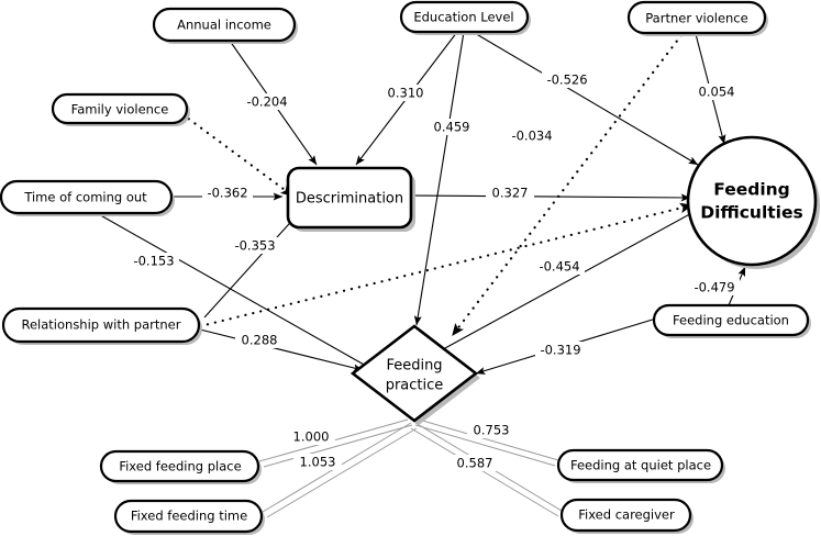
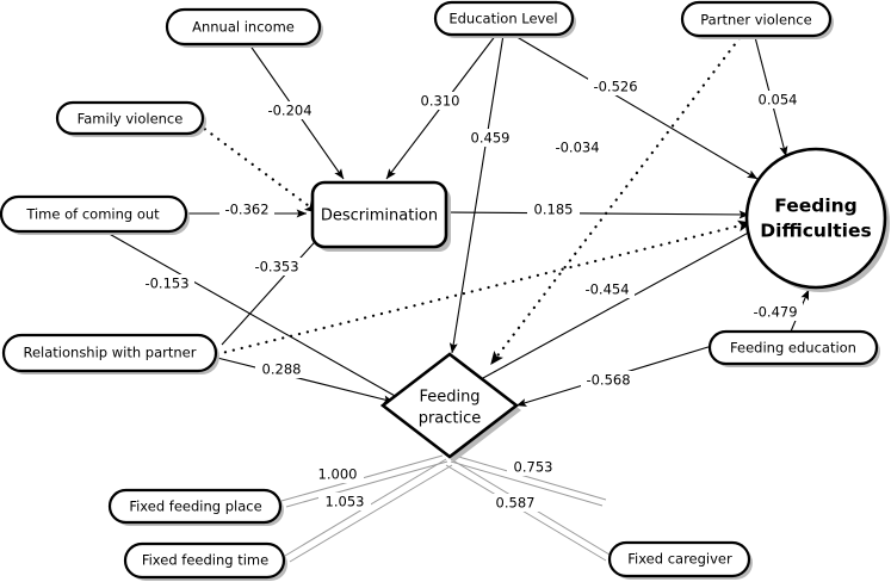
  Annual income
  Education Level
  Partner violence
  Family violence
  Time of coming out
  Relationship with partner
  Descrimination
  Feeding
  practice
  Feeding
  Difficulties
  Feeding education
  Fixed feeding place
  Fixed feeding time
- Feeding at quiet place
  Fixed caregiver
  -0.204
  0.310
  0.459
  -0.526
  0.054
  -0.034
  -0.362
  -0.153
  -0.353
  0.288
- 0.327
+ 0.185
  -0.454
- -0.319
+ -0.568
  -0.479
  1.000
  1.053
  0.753
  0.587
